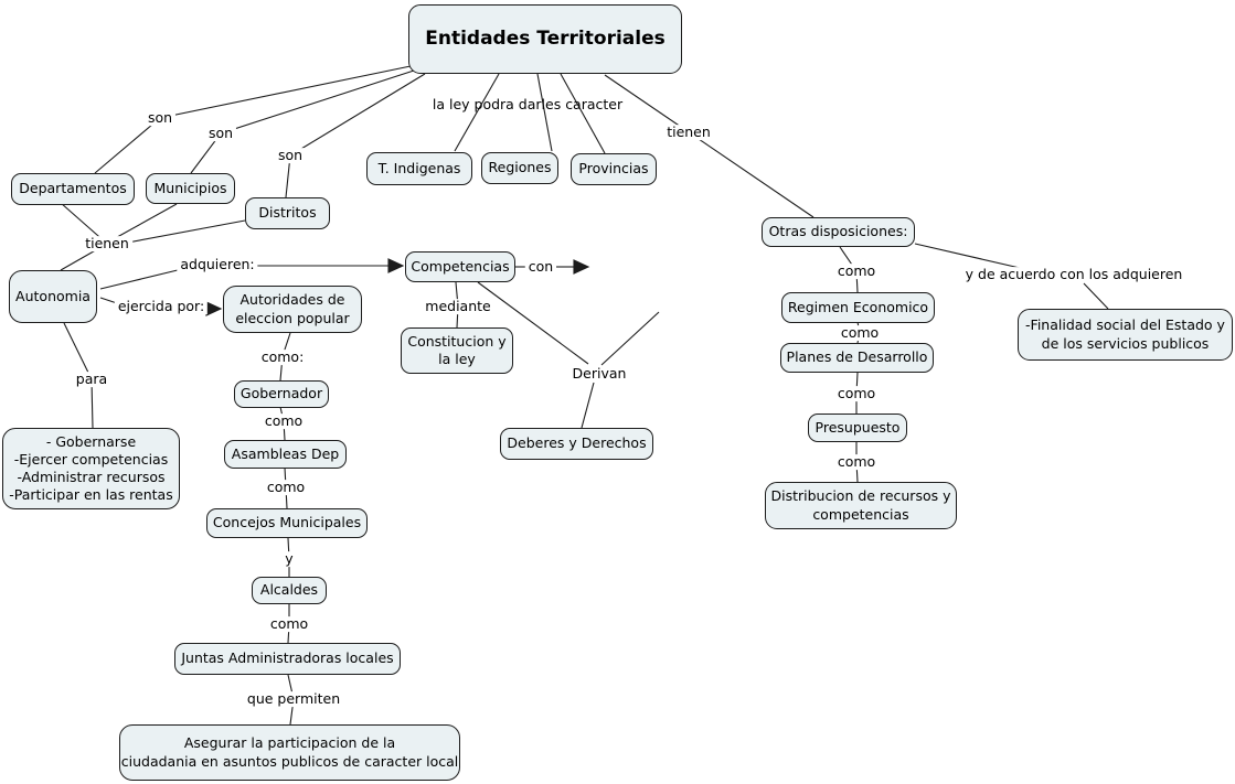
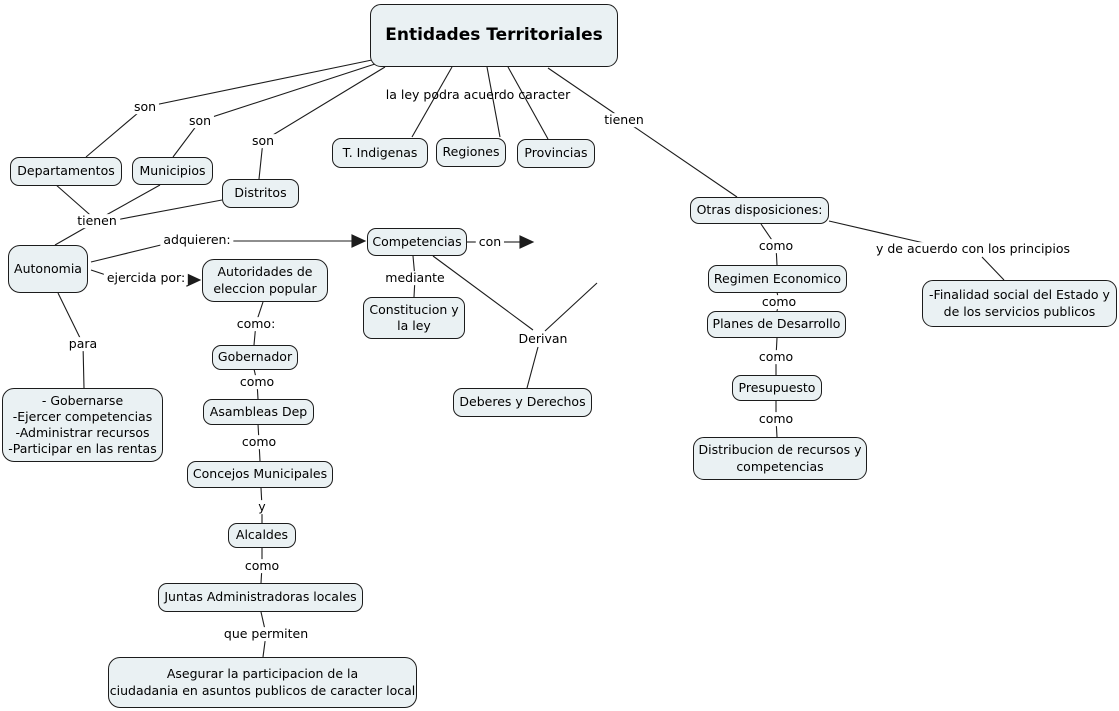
  Entidades Territoriales
  Departamentos
  Municipios
  Distritos
  T. Indigenas
  Regiones
  Provincias
  Autonomia
  Autoridades de
  eleccion popular
  Competencias
  Constitucion y
  la ley
  Deberes y Derechos
  - Gobernarse
  -Ejercer competencias
  -Administrar recursos
  -Participar en las rentas
  Gobernador
  Asambleas Dep
  Concejos Municipales
  Alcaldes
  Juntas Administradoras locales
  Asegurar la participacion de la
  ciudadania en asuntos publicos de caracter local
  Otras disposiciones:
  Regimen Economico
  Planes de Desarrollo
  Presupuesto
  Distribucion de recursos y
  competencias
  -Finalidad social del Estado y
  de los servicios publicos
  son
  son
  son
- la ley podra darles caracter
+ la ley podra acuerdo caracter
  tienen
  tienen
  adquieren:
  ejercida por:
  con
  mediante
  Derivan
  como:
  como
  como
  y
  como
  que permiten
  para
  como
  como
  como
  como
- y de acuerdo con los adquieren
+ y de acuerdo con los principios
